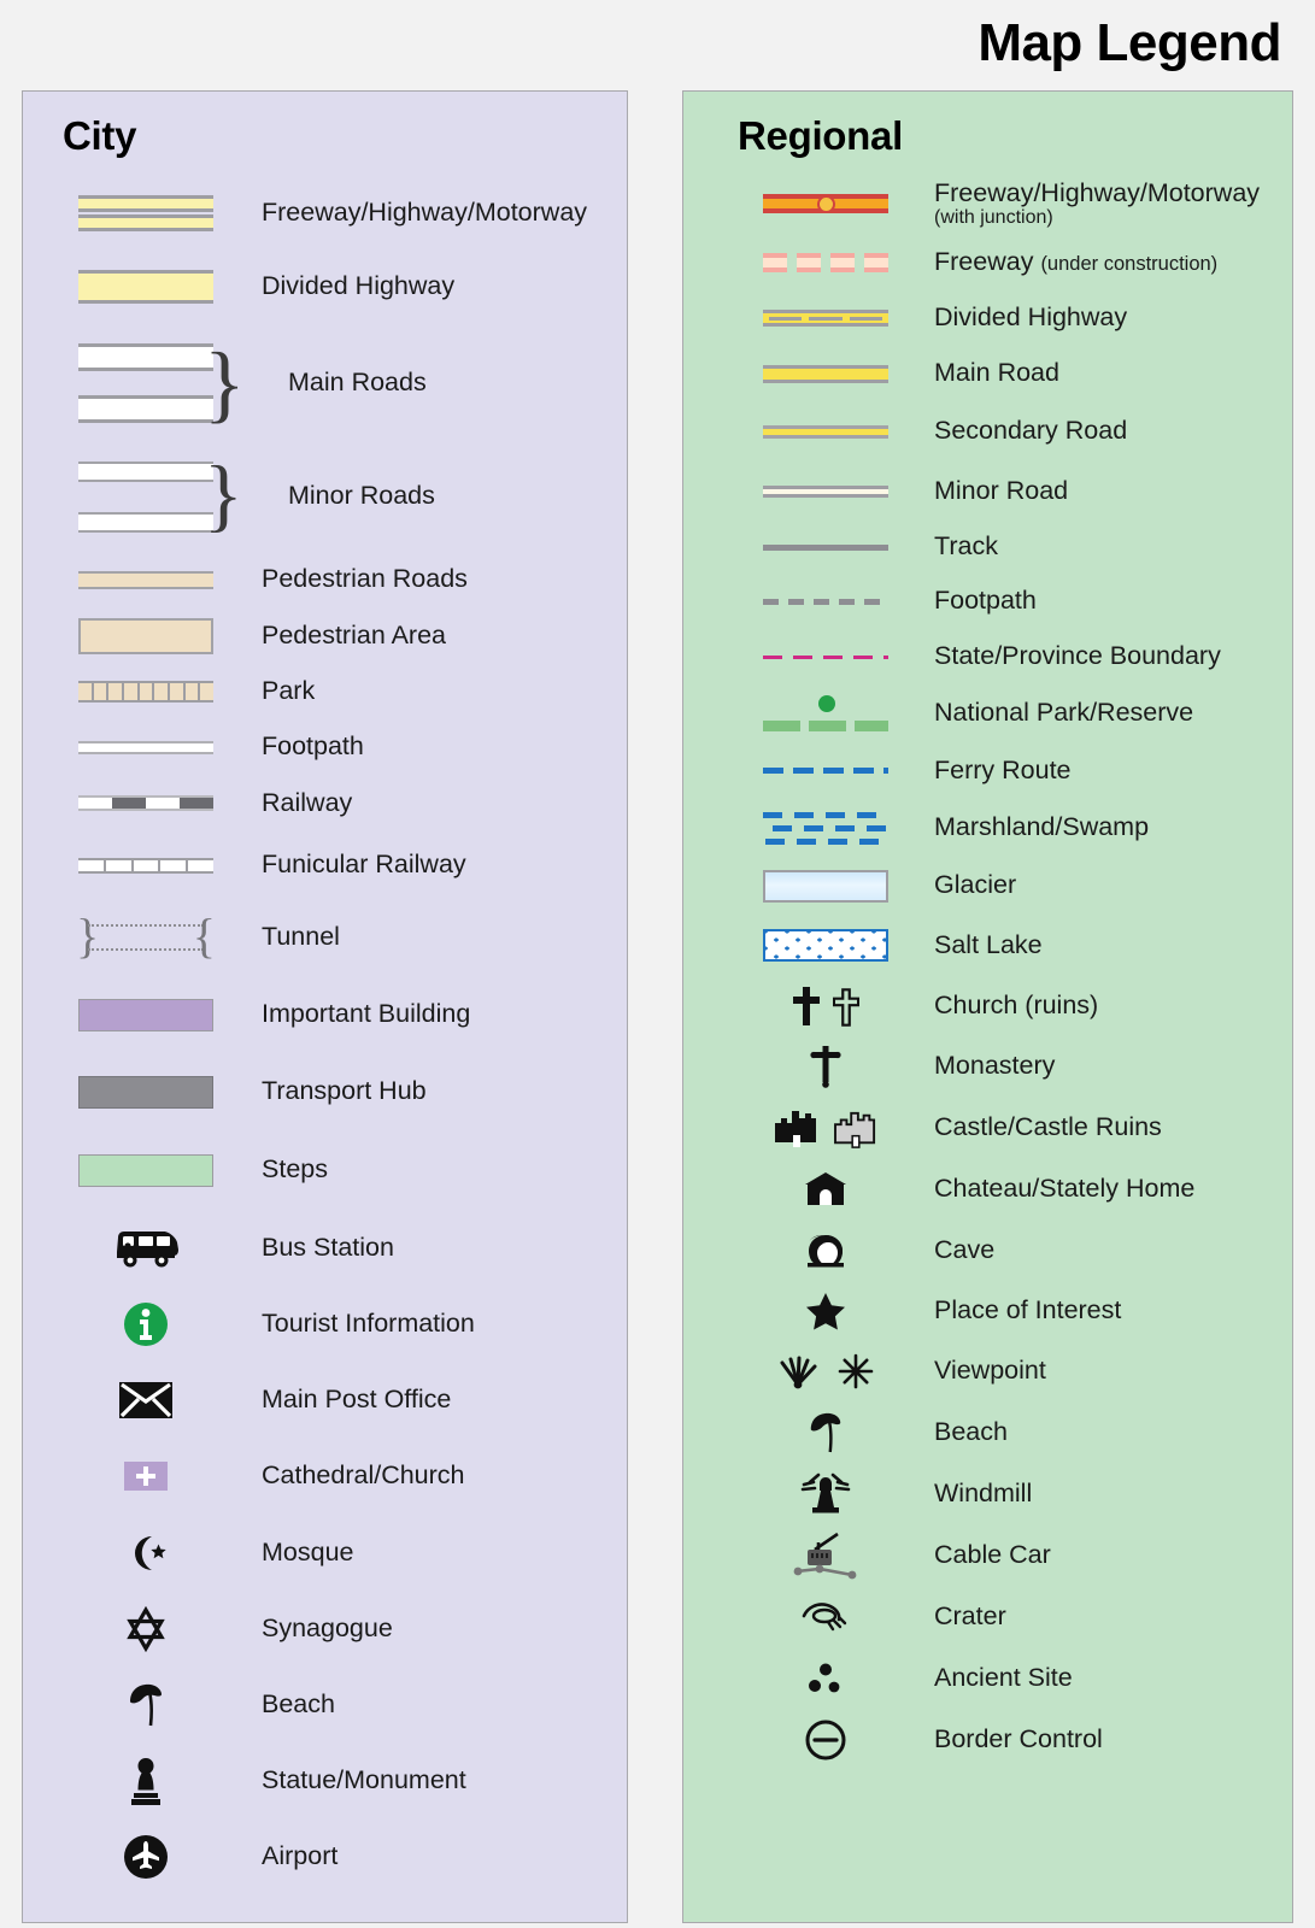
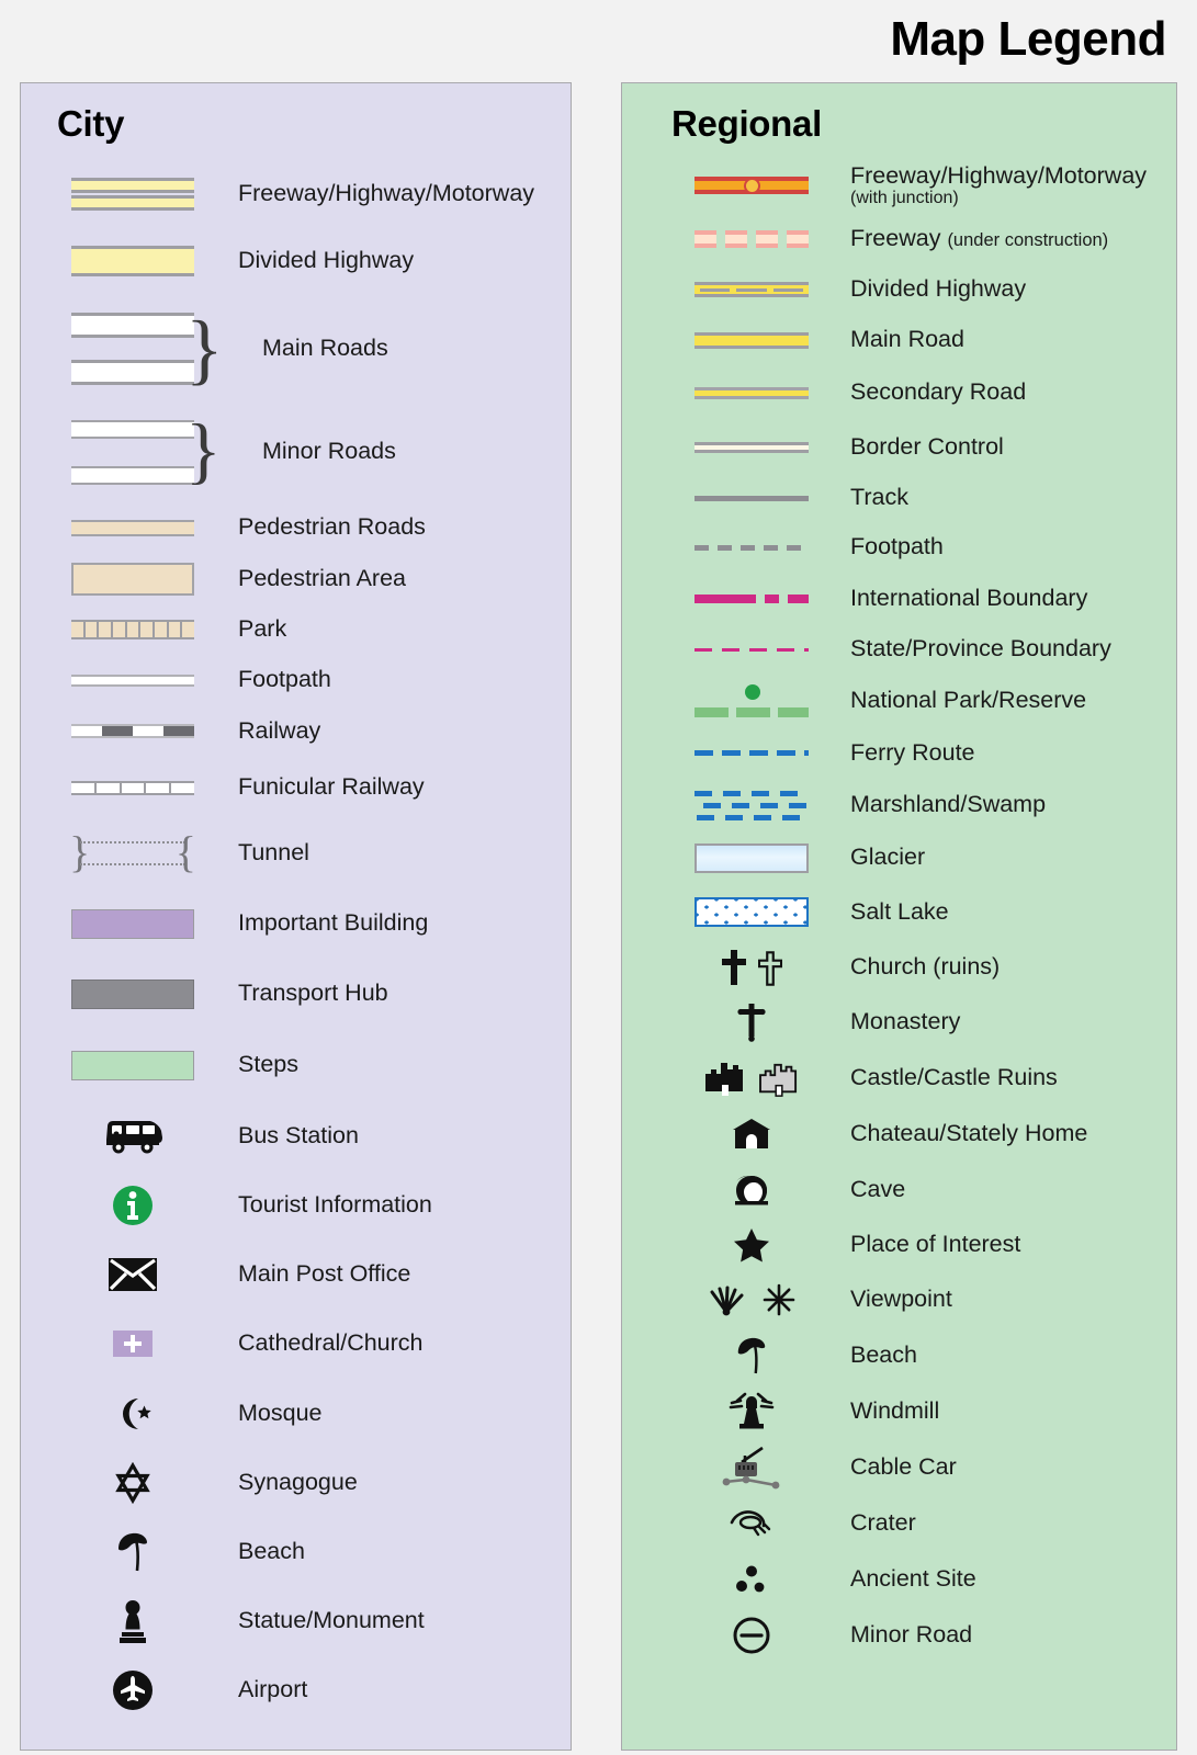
  Map Legend
  City
  Freeway/Highway/Motorway
  Divided Highway
  }
  Main Roads
  }
  Minor Roads
  Pedestrian Roads
  Pedestrian Area
  Park
  Footpath
  Railway
  Funicular Railway
  }
  {
  Tunnel
  Important Building
  Transport Hub
  Steps
  Bus Station
  Tourist Information
  Main Post Office
  Cathedral/Church
  Mosque
  Synagogue
  Beach
  Statue/Monument
  Airport
  Regional
  Freeway/Highway/Motorway
  (with junction)
  Freeway (under construction)
  Divided Highway
  Main Road
  Secondary Road
- Minor Road
+ Border Control
  Track
  Footpath
+ International Boundary
  State/Province Boundary
  National Park/Reserve
  Ferry Route
  Marshland/Swamp
  Glacier
  Salt Lake
  Church (ruins)
  Monastery
  Castle/Castle Ruins
  Chateau/Stately Home
  Cave
  Place of Interest
  Viewpoint
  Beach
  Windmill
  Cable Car
  Crater
  Ancient Site
- Border Control
+ Minor Road
